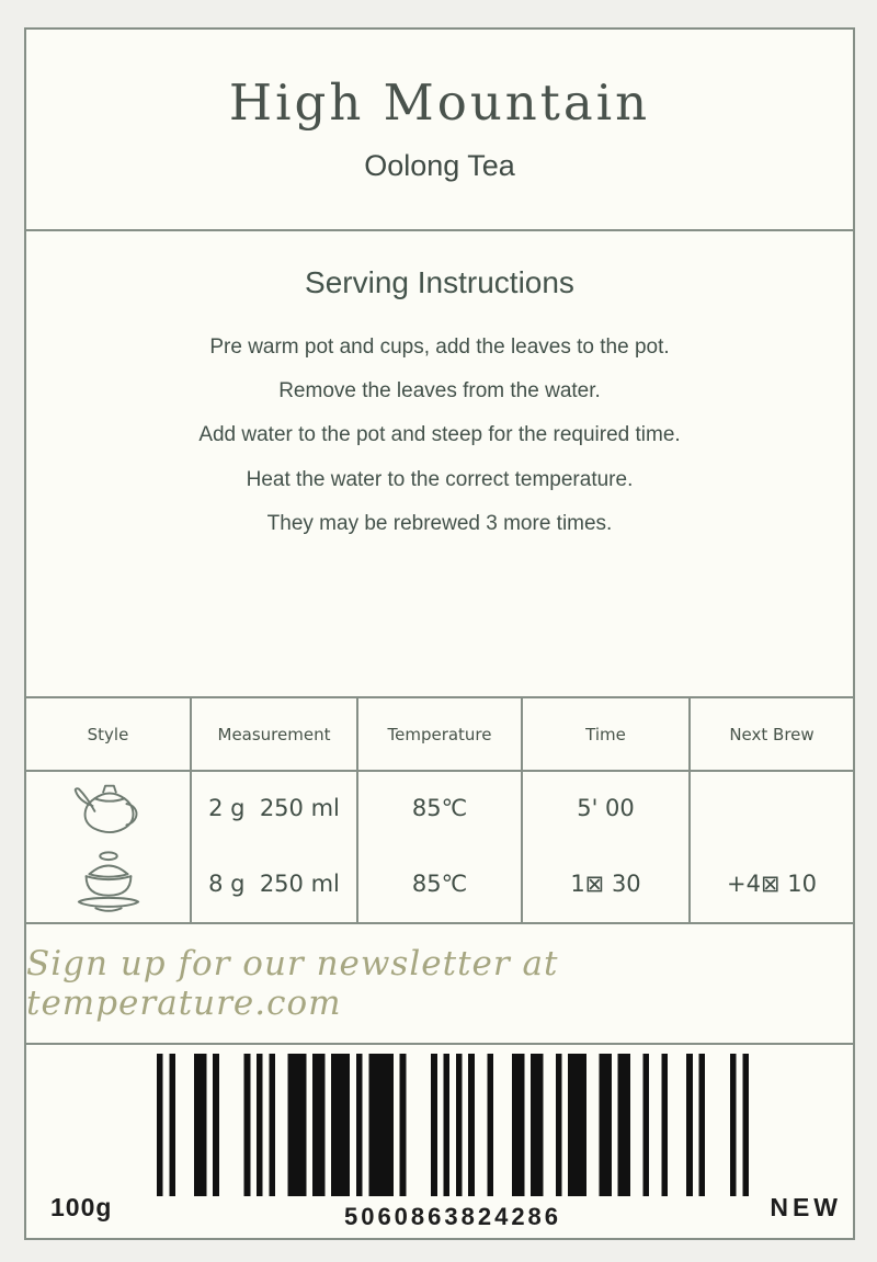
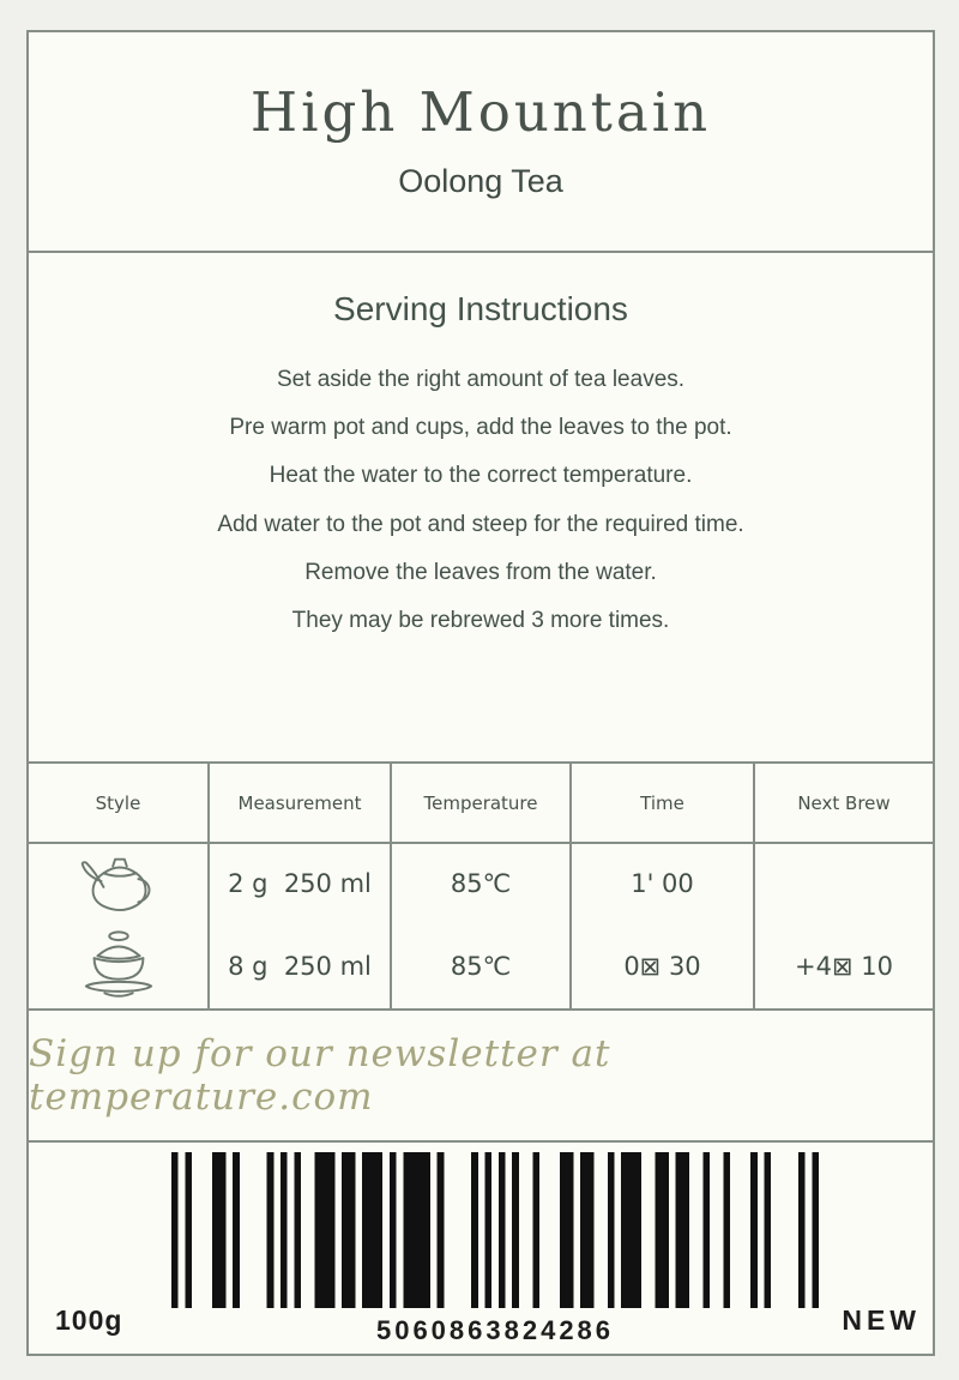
  High Mountain
  Oolong Tea
  Serving Instructions
+ Set aside the right amount of tea leaves.
  Pre warm pot and cups, add the leaves to the pot.
- Remove the leaves from the water.
+ Heat the water to the correct temperature.
  Add water to the pot and steep for the required time.
- Heat the water to the correct temperature.
+ Remove the leaves from the water.
  They may be rebrewed 3 more times.
  Style
  Measurement
  Temperature
  Time
  Next Brew
  2 g 250 ml
  85℃
- 5' 00
+ 1' 00
  8 g 250 ml
  85℃
- 1⊠ 30
+ 0⊠ 30
  +4⊠ 10
  Sign up for our newsletter at temperature.com
  5060863824286
  100g
  NEW
